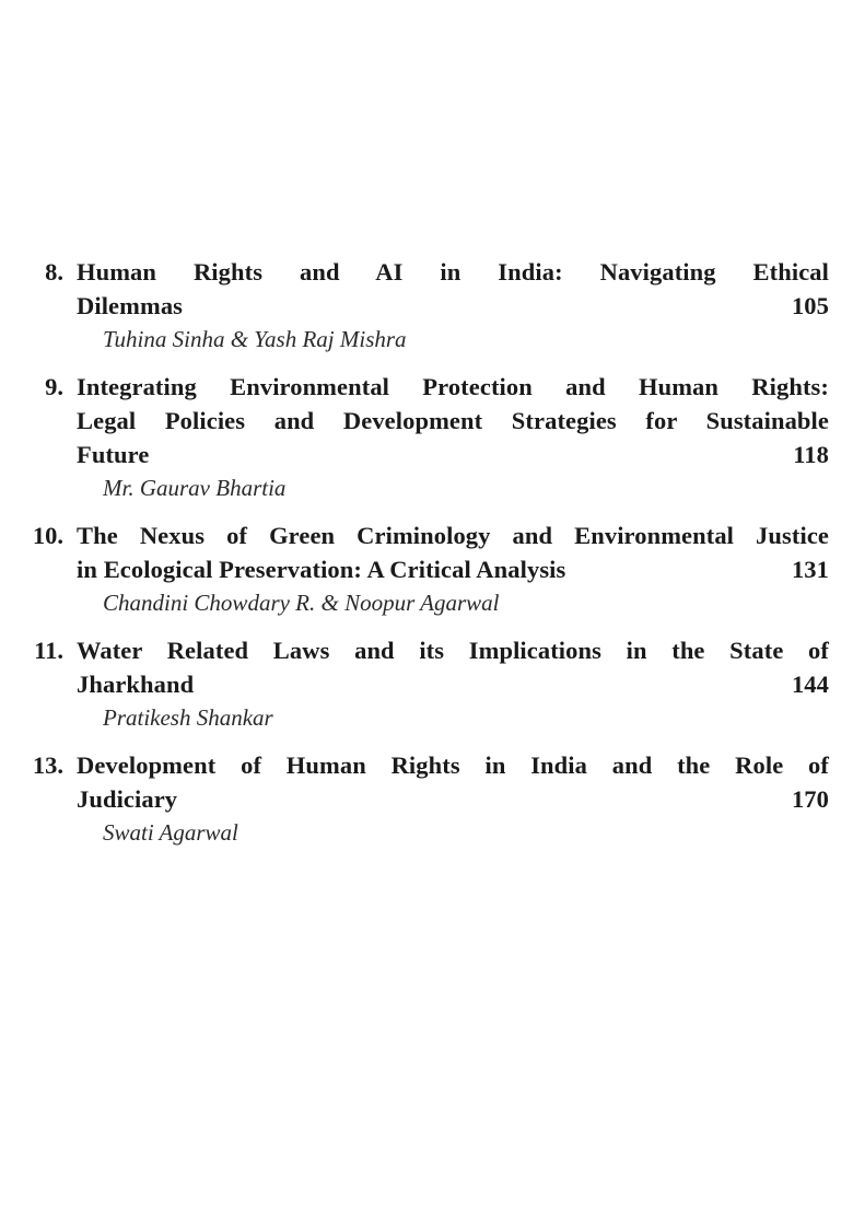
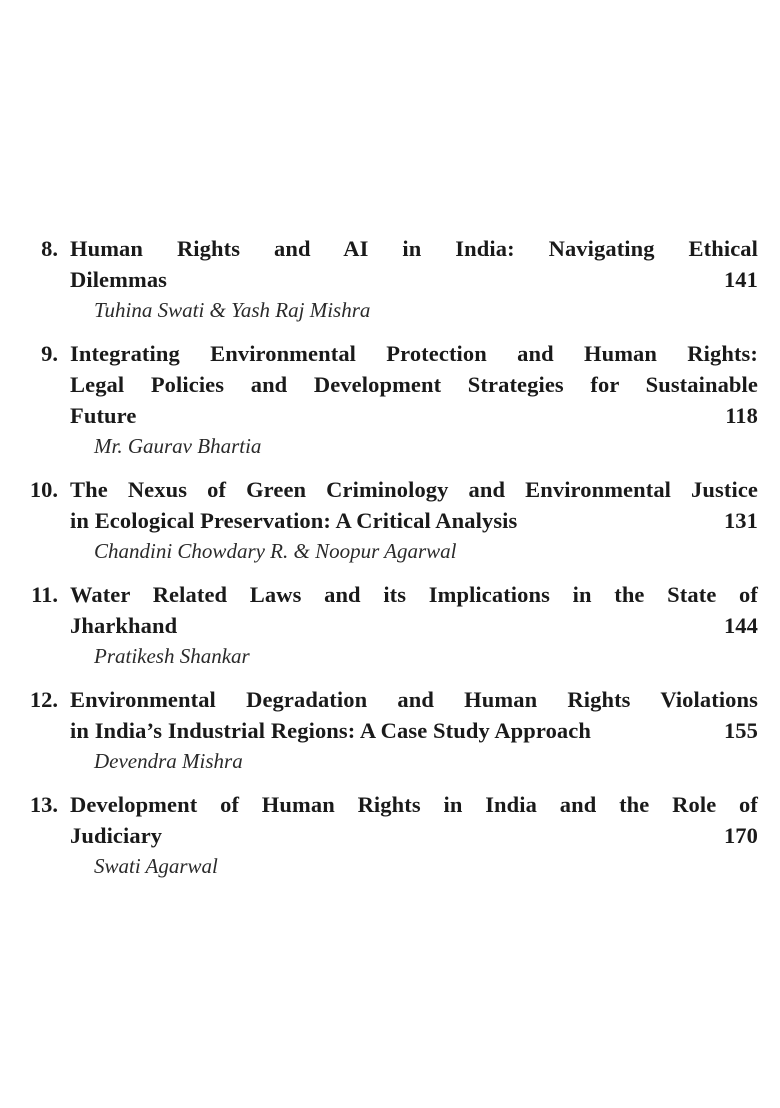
  8.
  Human Rights and AI in India: Navigating Ethical
  Dilemmas
- 105
+ 141
- Tuhina Sinha & Yash Raj Mishra
+ Tuhina Swati & Yash Raj Mishra
  9.
  Integrating Environmental Protection and Human Rights:
  Legal Policies and Development Strategies for Sustainable
  Future
  118
  Mr. Gaurav Bhartia
  10.
  The Nexus of Green Criminology and Environmental Justice
  in Ecological Preservation: A Critical Analysis
  131
  Chandini Chowdary R. & Noopur Agarwal
  11.
  Water Related Laws and its Implications in the State of
  Jharkhand
  144
  Pratikesh Shankar
+ 12.
+ Environmental Degradation and Human Rights Violations
+ in India’s Industrial Regions: A Case Study Approach
+ 155
+ Devendra Mishra
  13.
  Development of Human Rights in India and the Role of
  Judiciary
  170
  Swati Agarwal
